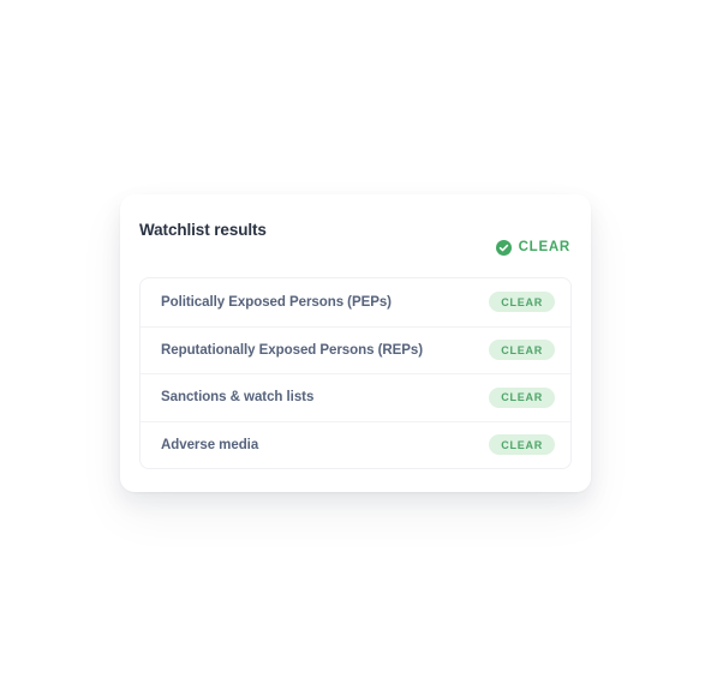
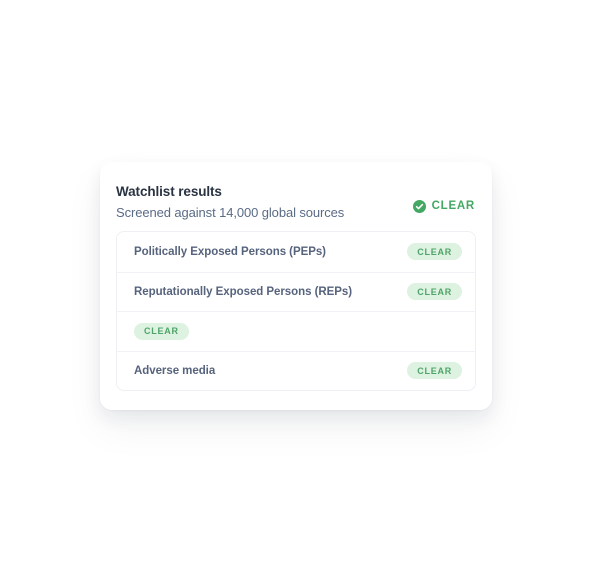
  Watchlist results
+ Screened against 14,000 global sources
  CLEAR
  Politically Exposed Persons (PEPs)
  CLEAR
  Reputationally Exposed Persons (REPs)
  CLEAR
- Sanctions & watch lists
  CLEAR
  Adverse media
  CLEAR
